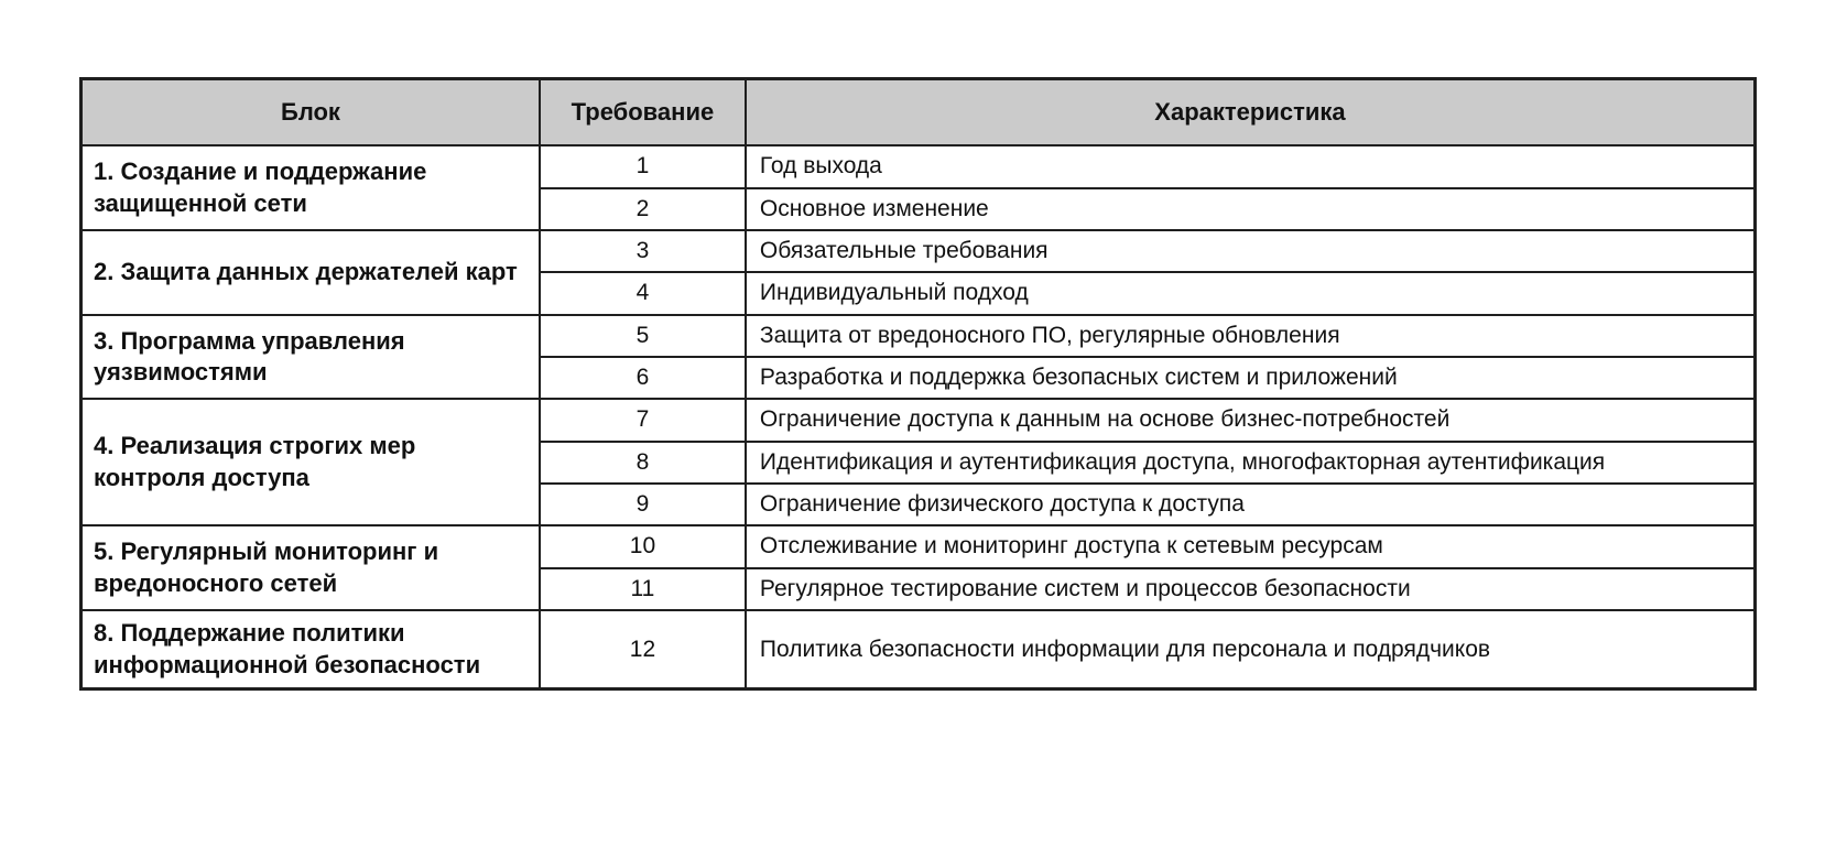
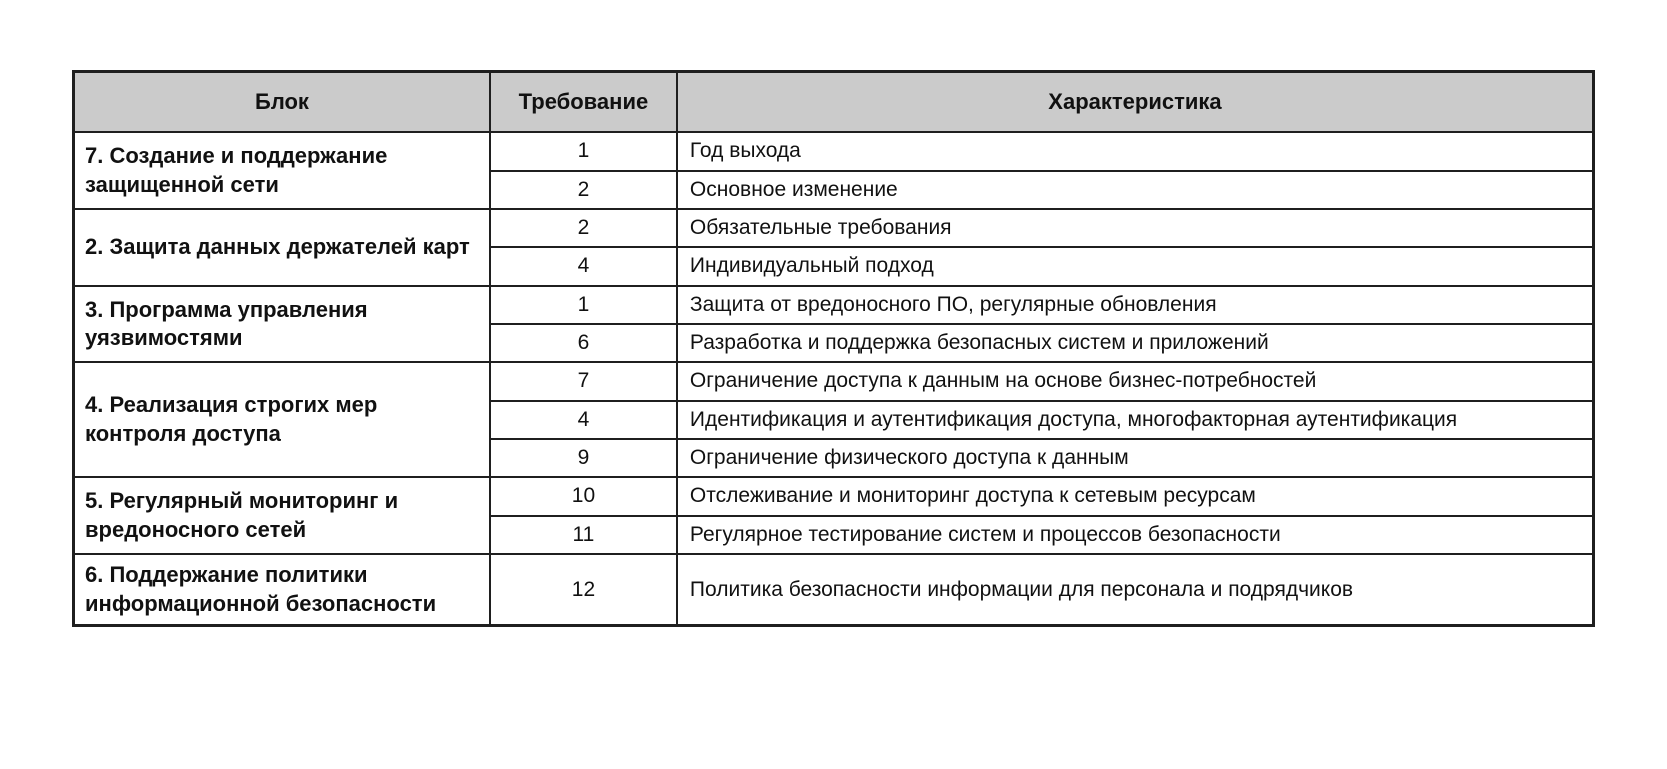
  Блок	Требование	Характеристика
- 1. Создание и поддержание защищенной сети	1	Год выхода
+ 7. Создание и поддержание защищенной сети	1	Год выхода
  2	Основное изменение
- 2. Защита данных держателей карт	3	Обязательные требования
+ 2. Защита данных держателей карт	2	Обязательные требования
  4	Индивидуальный подход
- 3. Программа управления уязвимостями	5	Защита от вредоносного ПО, регулярные обновления
+ 3. Программа управления уязвимостями	1	Защита от вредоносного ПО, регулярные обновления
  6	Разработка и поддержка безопасных систем и приложений
  4. Реализация строгих мер контроля доступа	7	Ограничение доступа к данным на основе бизнес-потребностей
- 8	Идентификация и аутентификация доступа, многофакторная аутентификация
+ 4	Идентификация и аутентификация доступа, многофакторная аутентификация
- 9	Ограничение физического доступа к доступа
+ 9	Ограничение физического доступа к данным
  5. Регулярный мониторинг и вредоносного сетей	10	Отслеживание и мониторинг доступа к сетевым ресурсам
  11	Регулярное тестирование систем и процессов безопасности
- 8. Поддержание политики информационной безопасности	12	Политика безопасности информации для персонала и подрядчиков
+ 6. Поддержание политики информационной безопасности	12	Политика безопасности информации для персонала и подрядчиков
